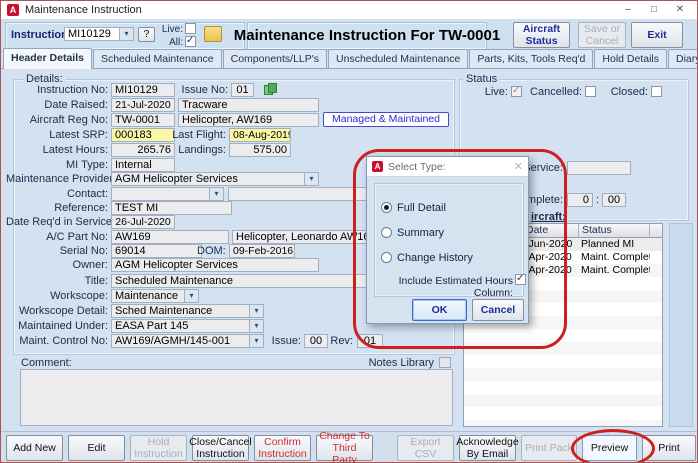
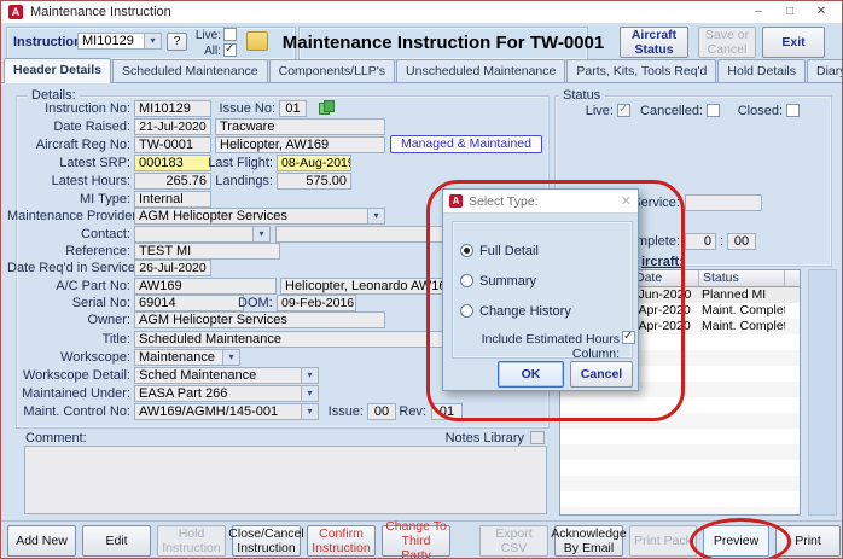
  A
  Maintenance Instruction
  –
  □
  ✕
  Instructio
  MI10129
  ▾
  ?
  Live:
  All:
  Maintenance Instruction For TW-0001
  Aircraft Status
  Save or Cancel
  Exit
  Header Details
  Scheduled Maintenance
  Components/LLP's
  Unscheduled Maintenance
  Parts, Kits, Tools Req'd
  Hold Details
  Diar
  Details:
  Instruction No:
  MI10129
  Issue No:
  01
  Date Raised:
  21-Jul-2020
  Tracware
  Aircraft Reg No:
  TW-0001
  Helicopter, AW169
  Managed & Maintained
  Latest SRP:
  000183
  Last Flight:
  08-Aug-2019
  Latest Hours:
  265.76
  Landings:
  575.00
  MI Type:
  Internal
  Maintenance Provide
  AGM Helicopter Services
  ▾
  Contact:
  ▾
  Reference:
  TEST MI
  Date Req'd in Service
  26-Jul-2020
  A/C Part No:
  AW169
  Helicopter, Leonardo AW1
  Serial No:
  69014
  DOM:
  09-Feb-2016
  Owner:
  AGM Helicopter Services
  Title:
  Scheduled Maintenance
  Workscope:
  Maintenance
  ▾
  Workscope Detail:
  Sched Maintenance
  ▾
  Maintained Under:
- EASA Part 145
+ EASA Part 266
  ▾
  Maint. Control No:
  AW169/AGMH/145-001
  ▾
  Issue:
  00
  Rev:
  01
  Comment:
  Notes Library
  Status
  Live:
  Cancelled:
  Closed:
  ervice:
  mplete:
  0
  :
  00
  ircraft:
  Date
  Status
  Jun-2020
  Planned MI
  Apr-2020
  Maint. Comple
  Apr-2020
  Maint. Comple
  A
  Select Type:
  ✕
  Full Detail
  Summary
  Change History
  Include Estimated Hours Column:
  OK
  Cancel
  Add New
  Edit
  Hold Instruction
  Close/Cancel Instruction
  Confirm Instruction
  Change To Third Party
  Export CSV
  Acknowledge By Email
  Print Pack
  Preview
  Print
